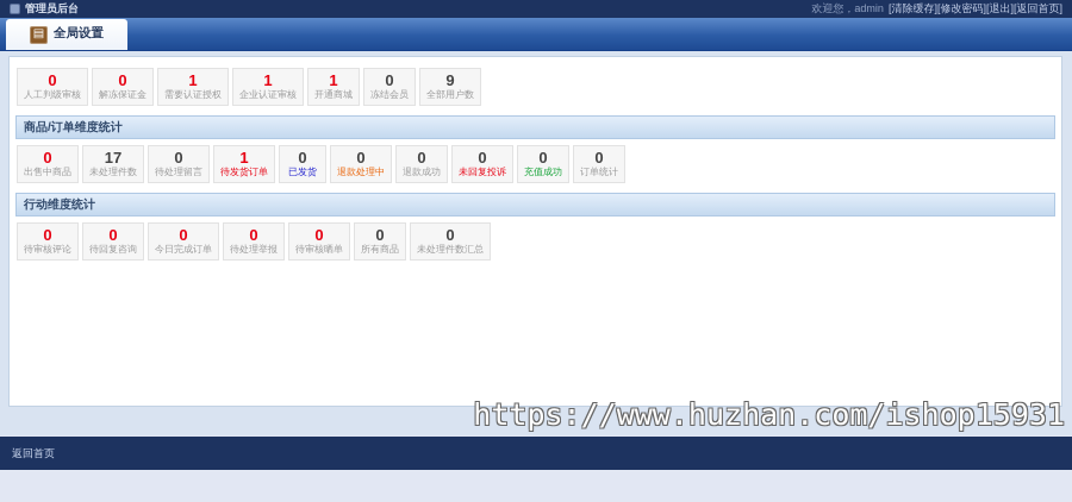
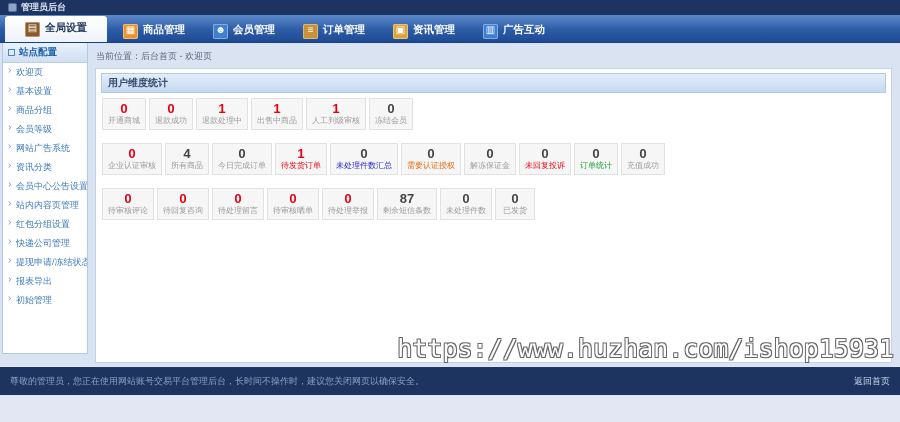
  管理员后台
- 欢迎您，admin
- [清除缓存][修改密码][退出][返回首页]
  ▤
  全局设置
+ ▦
+ 商品管理
+ ☻
+ 会员管理
+ ≡
+ 订单管理
+ ▣
+ 资讯管理
+ ▥
+ 广告互动
+ 站点配置
+ 欢迎页
+ 基本设置
+ 商品分组
+ 会员等级
+ 网站广告系统
+ 资讯分类
+ 会员中心公告设置
+ 站内内容页管理
+ 红包分组设置
+ 快递公司管理
+ 提现申请/冻结状态
+ 报表导出
+ 初始管理
+ 当前位置：后台首页 - 欢迎页
+ 用户维度统计
  0
- 人工判级审核
+ 开通商城
  0
- 解冻保证金
+ 退款成功
  1
- 需要认证授权
+ 退款处理中
  1
- 企业认证审核
+ 出售中商品
  1
- 开通商城
+ 人工判级审核
  0
  冻结会员
- 9
- 全部用户数
- 商品/订单维度统计
  0
- 出售中商品
+ 企业认证审核
- 17
+ 4
- 未处理件数
+ 所有商品
  0
- 待处理留言
+ 今日完成订单
  1
  待发货订单
  0
- 已发货
+ 未处理件数汇总
  0
- 退款处理中
+ 需要认证授权
  0
- 退款成功
+ 解冻保证金
  0
  未回复投诉
  0
- 充值成功
+ 订单统计
  0
- 订单统计
+ 充值成功
- 行动维度统计
  0
  待审核评论
  0
  待回复咨询
  0
- 今日完成订单
+ 待处理留言
  0
- 待处理举报
+ 待审核晒单
  0
- 待审核晒单
+ 待处理举报
+ 87
+ 剩余短信条数
  0
- 所有商品
+ 未处理件数
  0
- 未处理件数汇总
+ 已发货
  https://www.huzhan.com/ishop15931
+ 尊敬的管理员，您正在使用网站账号交易平台管理后台，长时间不操作时，建议您关闭网页以确保安全。
  返回首页
